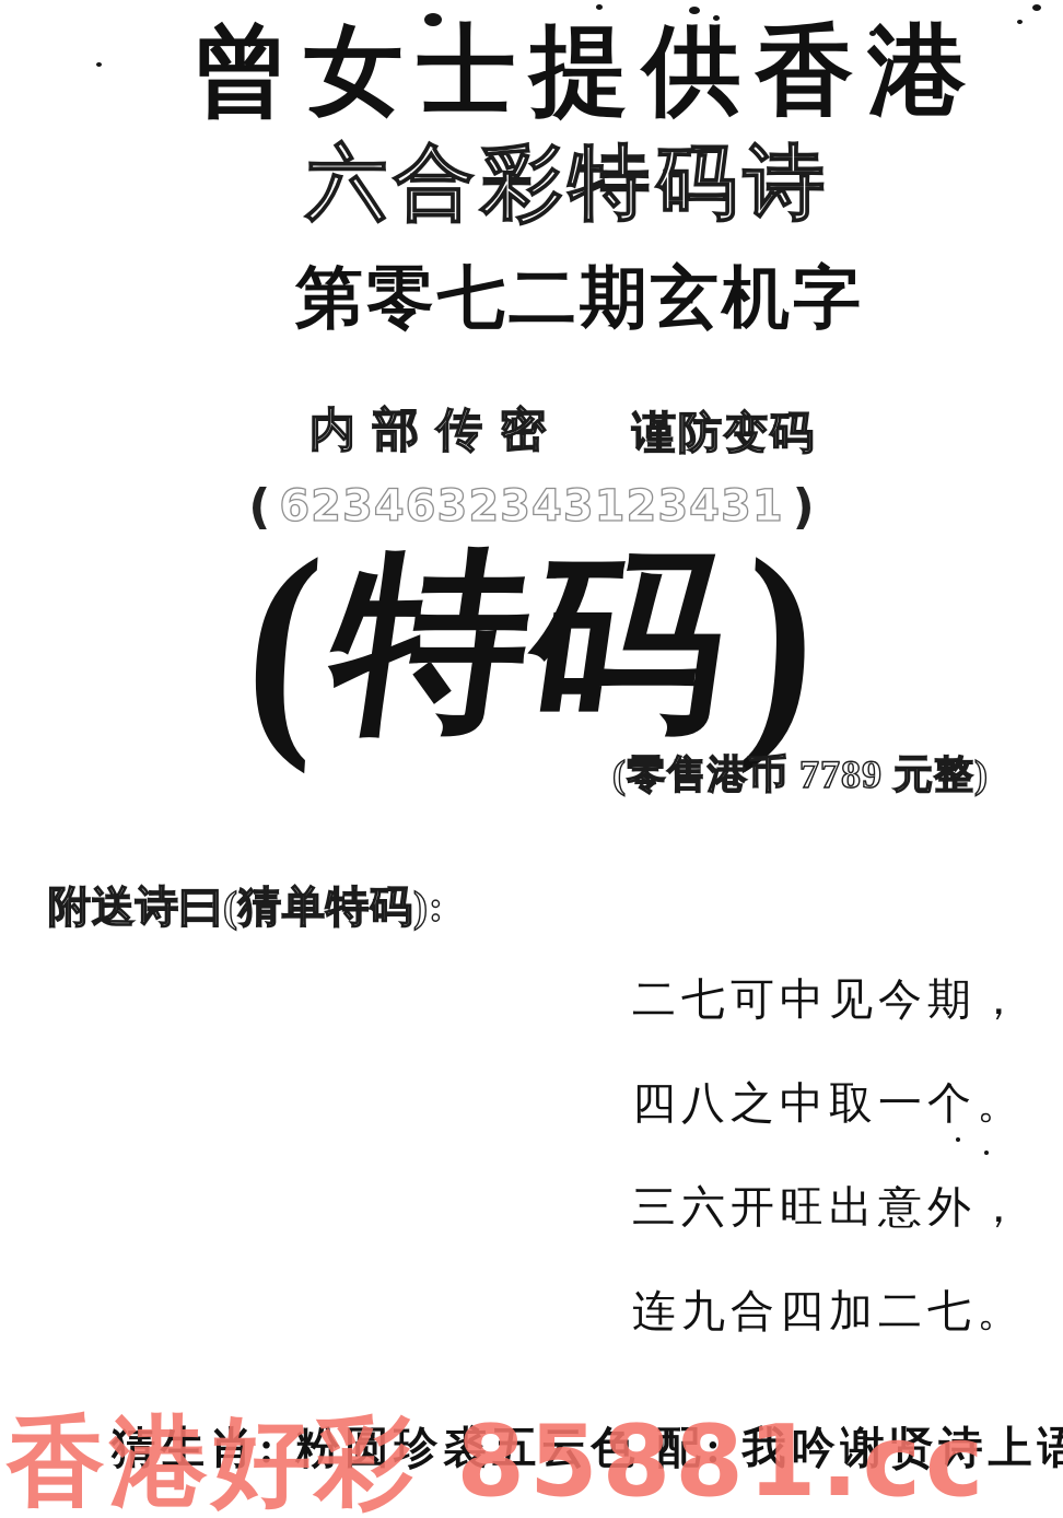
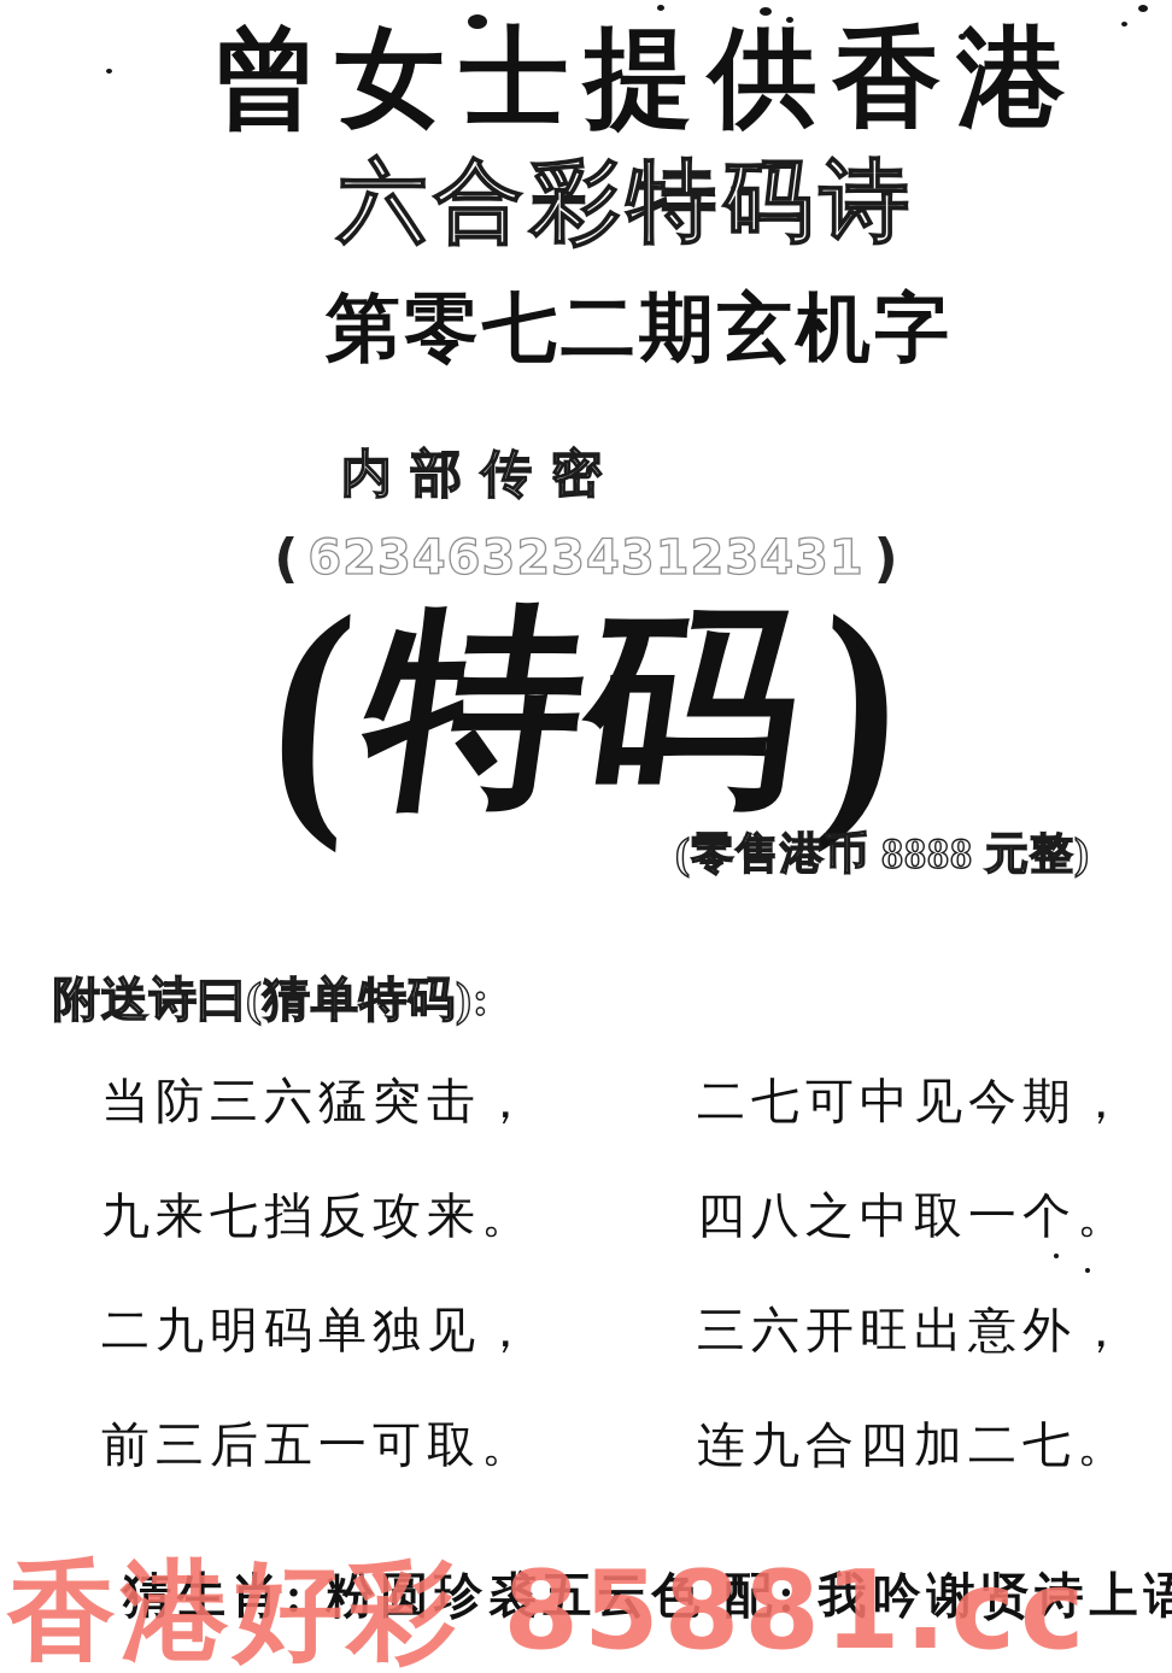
  曾女士提供香港
  六合彩特码诗
  第零七二期玄机字
  内部传密
- 谨防变码
  ( 6234632343123431 )
- (零售港币 7789 元整)
+ (零售港币 8888 元整)
  附送诗曰(猜单特码):
+ 当防三六猛突击，
+ 九来七挡反攻来。
+ 二九明码单独见，
+ 前三后五一可取。
  二七可中见今期，
  四八之中取一个。
  三六开旺出意外，
  连九合四加二七。
  猜生肖: 粉圆珍裘五云色 配: 我吟谢贤诗上语
  香港好彩 85881.cc
